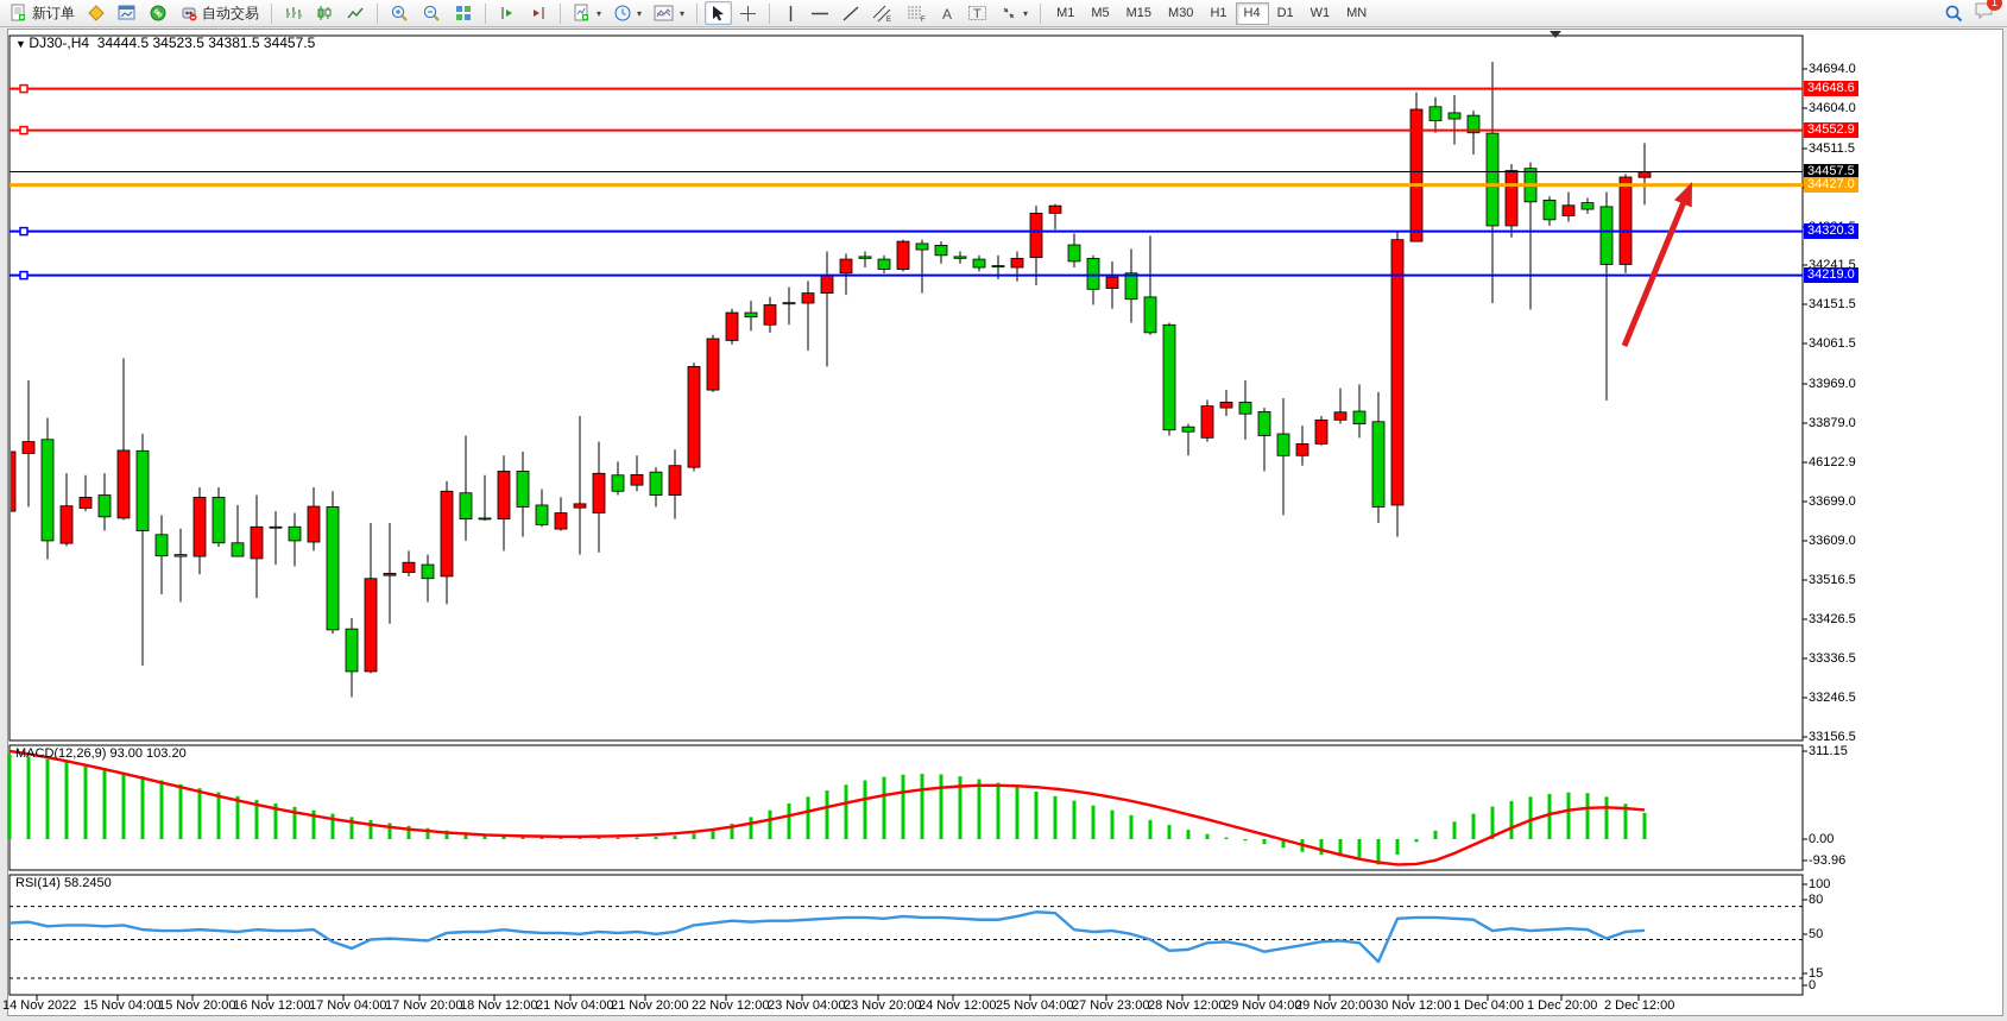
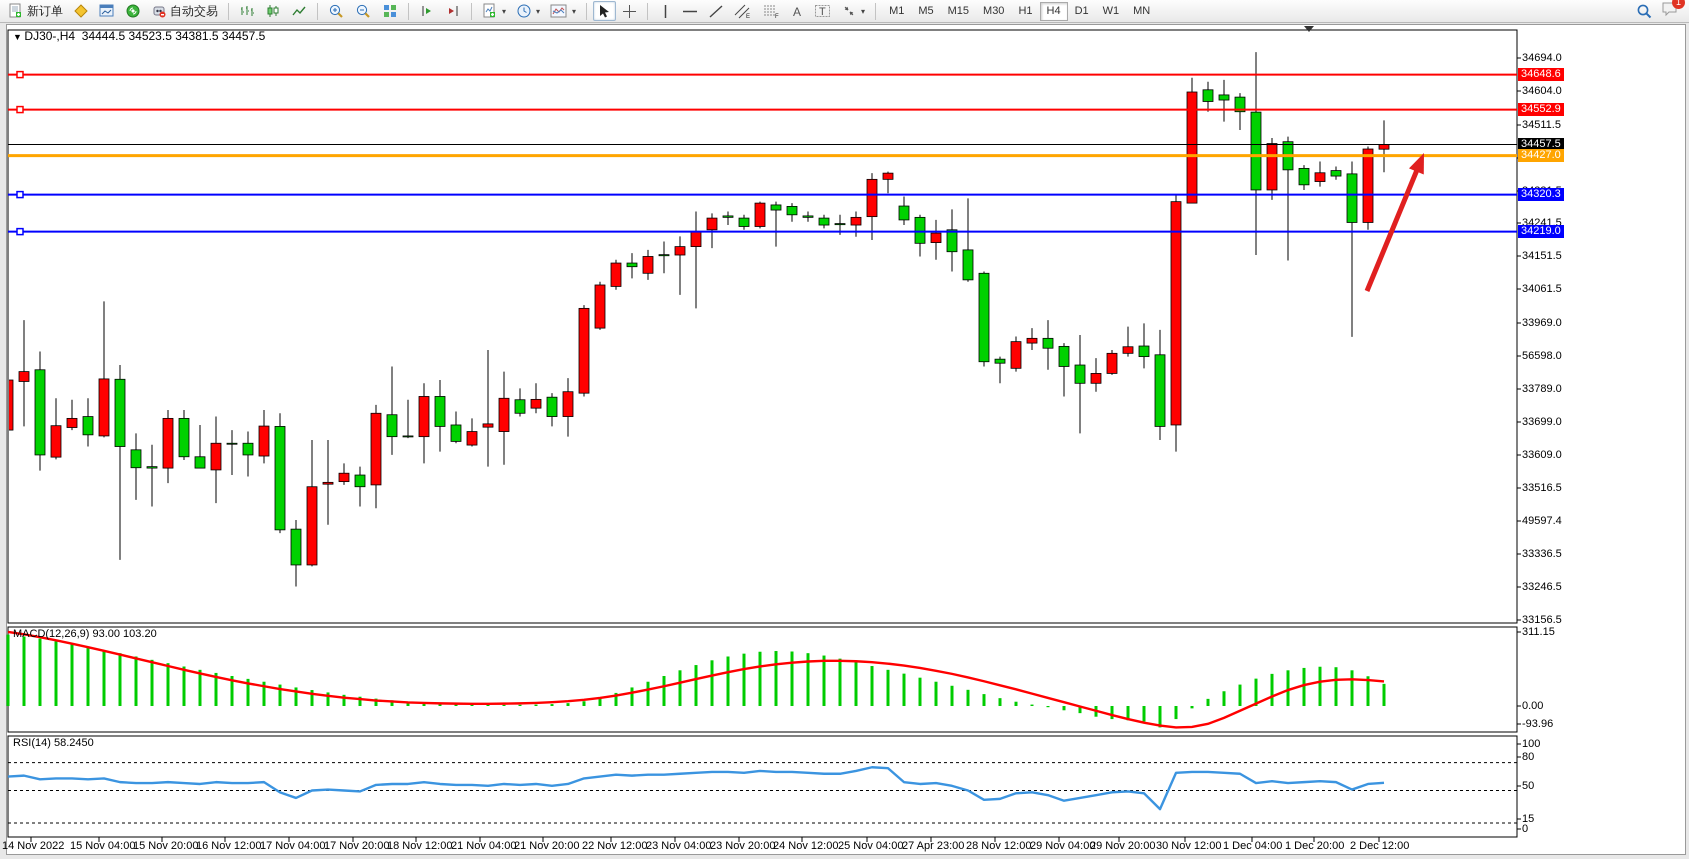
  新订单
  自动交易
  ▾
  ▾
  ▾
  A
  T
  ▾
  M1
  M5
  M15
  M30
  H1
  H4
  D1
  W1
  MN
  1
  ▼ DJ30-,H4 34444.5 34523.5 34381.5 34457.5
  MACD(12,26,9) 93.00 103.20
  RSI(14) 58.2450
  34694.0
  34604.0
  34511.5
  34241.5
  34151.5
  34061.5
  33969.0
- 33879.0
+ 56598.0
- 46122.9
+ 33789.0
  33699.0
  33609.0
  33516.5
- 33426.5
+ 49597.4
  33336.5
  33246.5
  33156.5
  311.15
  0.00
  -93.96
  100
  80
  50
  15
  0
  34648.6
  34552.9
  34457.5
  34427.0
  34320.3
  34219.0
  14 Nov 2022
  15 Nov 04:00
  15 Nov 20:00
  16 Nov 12:00
  17 Nov 04:00
  17 Nov 20:00
  18 Nov 12:00
  21 Nov 04:00
  21 Nov 20:00
  22 Nov 12:00
  23 Nov 04:00
  23 Nov 20:00
  24 Nov 12:00
  25 Nov 04:00
- 27 Nov 23:00
+ 27 Apr 23:00
  28 Nov 12:00
  29 Nov 04:00
  29 Nov 20:00
  30 Nov 12:00
  1 Dec 04:00
  1 Dec 20:00
  2 Dec 12:00
